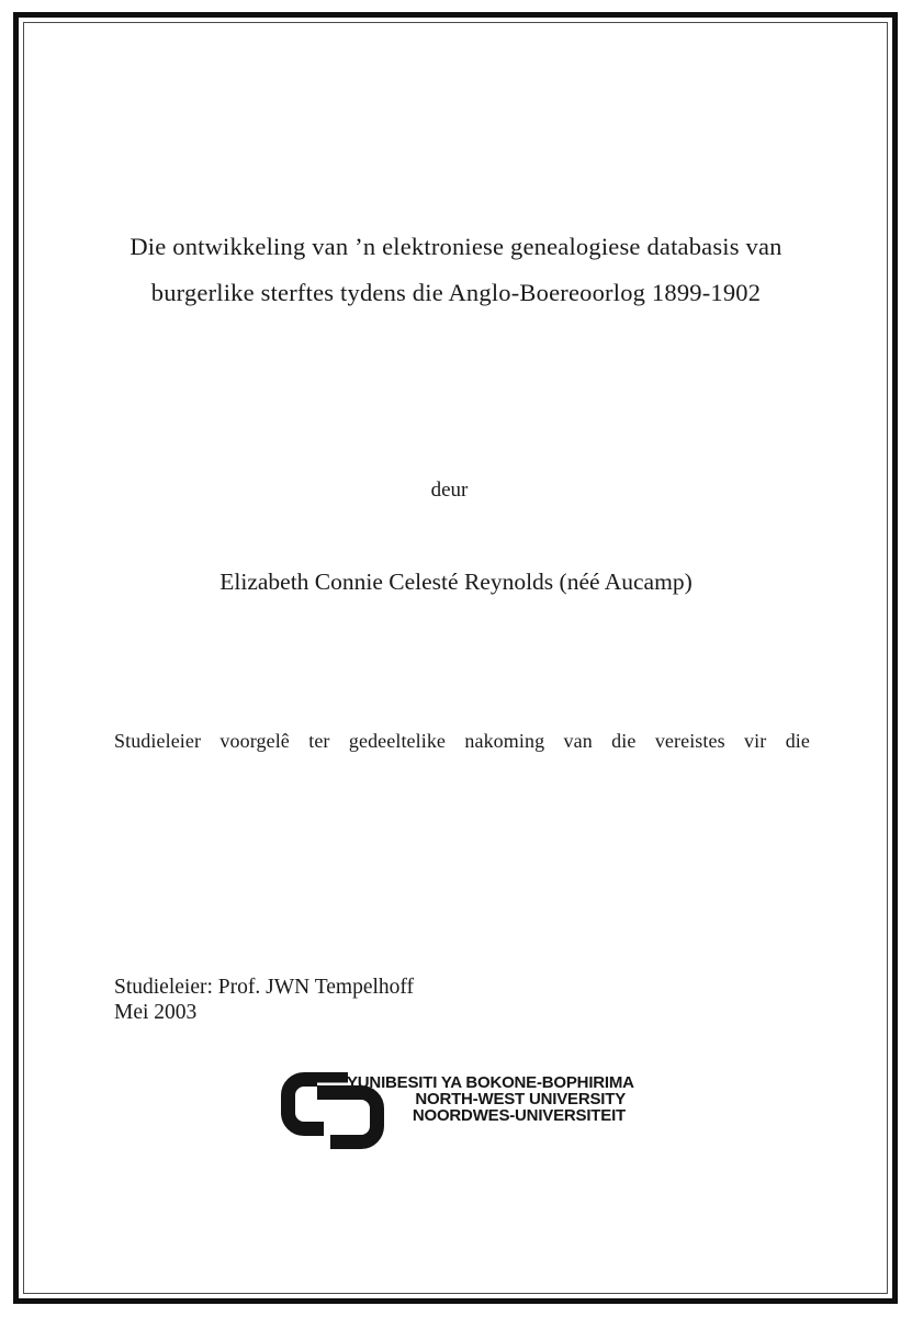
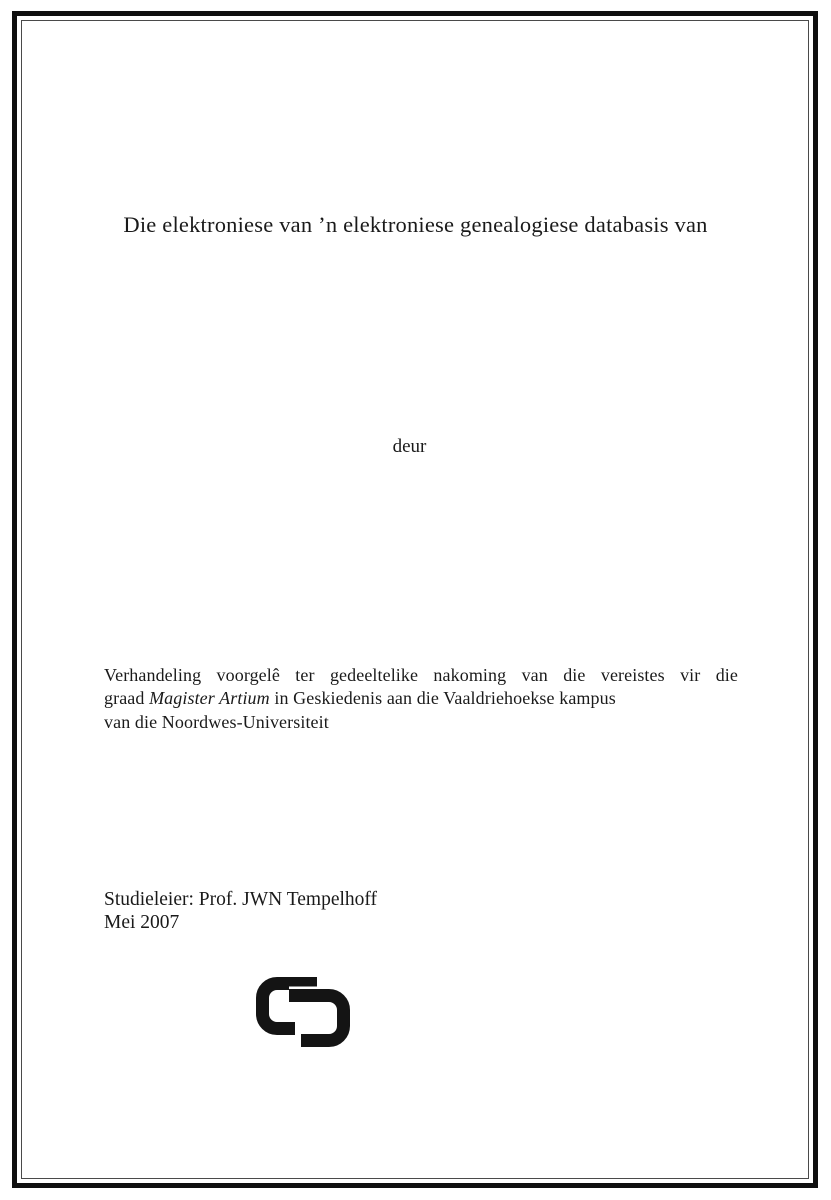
- Die ontwikkeling van ’n elektroniese genealogiese databasis van
+ Die elektroniese van ’n elektroniese genealogiese databasis van
- burgerlike sterftes tydens die Anglo-Boereoorlog 1899-1902
  deur
- Elizabeth Connie Celesté Reynolds (néé Aucamp)
- Studieleier voorgelê ter gedeeltelike nakoming van die vereistes vir die
+ Verhandeling voorgelê ter gedeeltelike nakoming van die vereistes vir die
+ graad Magister Artium in Geskiedenis aan die Vaaldriehoekse kampus
+ van die Noordwes-Universiteit
  Studieleier: Prof. JWN Tempelhoff
- Mei 2003
+ Mei 2007
- YUNIBESITI YA BOKONE-BOPHIRIMA
- NORTH-WEST UNIVERSITY
- NOORDWES-UNIVERSITEIT
